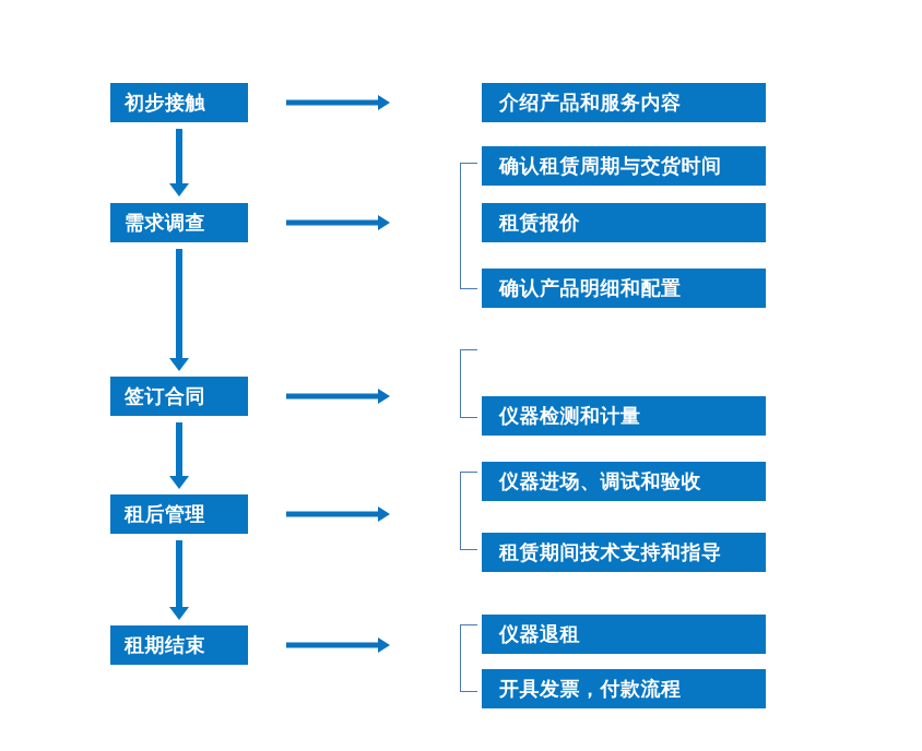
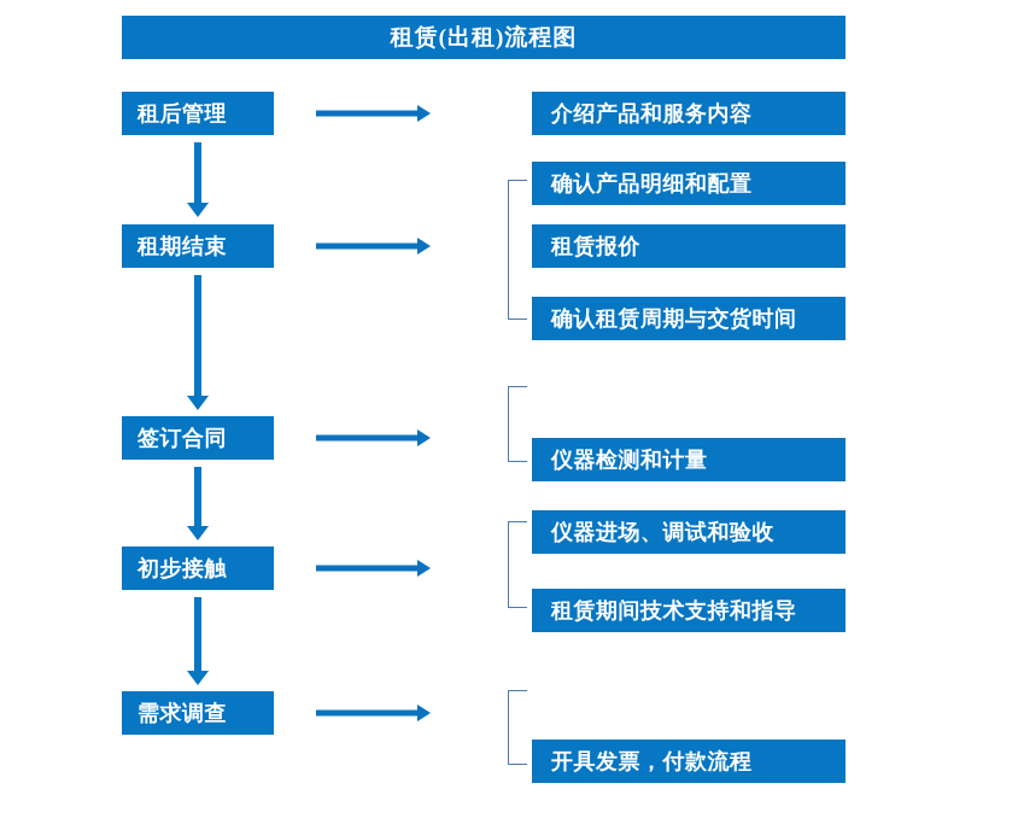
+ 租赁(出租)流程图
- 初步接触
+ 租后管理
- 需求调查
+ 租期结束
  签订合同
- 租后管理
+ 初步接触
- 租期结束
+ 需求调查
  介绍产品和服务内容
- 确认租赁周期与交货时间
+ 确认产品明细和配置
  租赁报价
- 确认产品明细和配置
+ 确认租赁周期与交货时间
  仪器检测和计量
  仪器进场、调试和验收
  租赁期间技术支持和指导
- 仪器退租
  开具发票，付款流程
